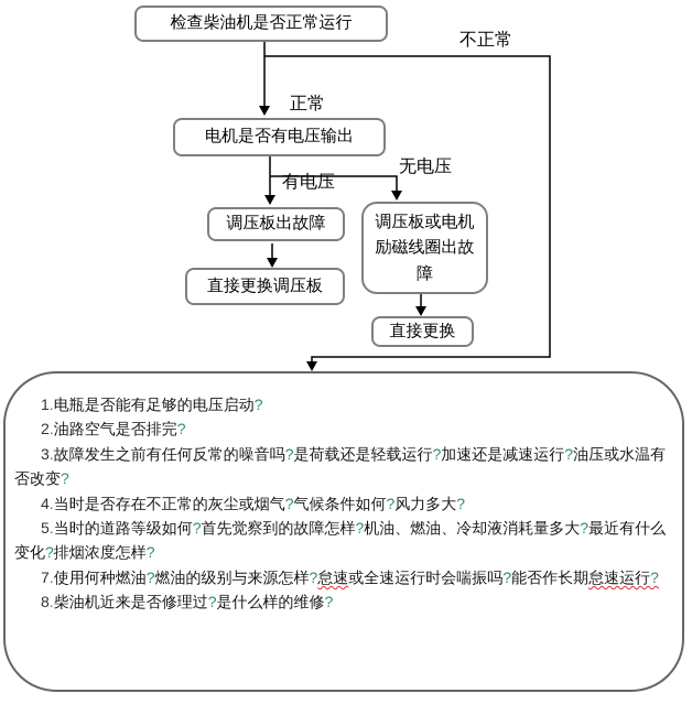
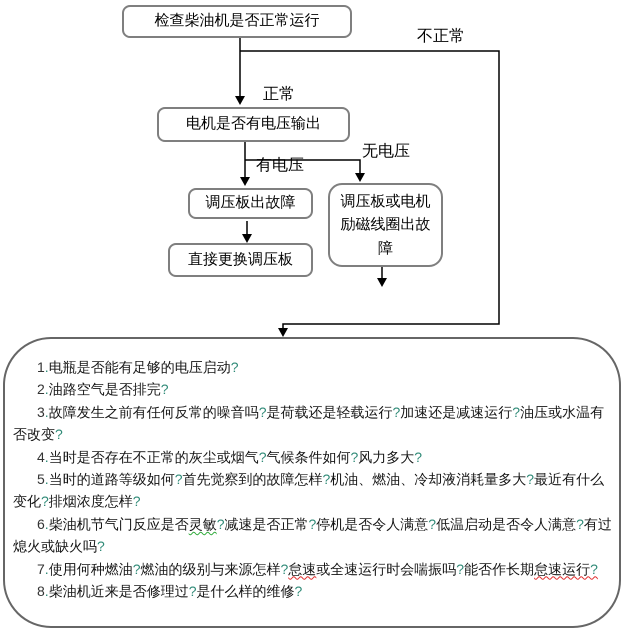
  检查柴油机是否正常运行
  电机是否有电压输出
  调压板出故障
  直接更换调压板
  调压板或电机励磁线圈出故障
- 直接更换
  不正常
  正常
  有电压
  无电压
  1.电瓶是否能有足够的电压启动?
  2.油路空气是否排完?
  3.故障发生之前有任何反常的噪音吗?是荷载还是轻载运行?加速还是减速运行?油压或水温有否改变?
  4.当时是否存在不正常的灰尘或烟气?气候条件如何?风力多大?
  5.当时的道路等级如何?首先觉察到的故障怎样?机油、燃油、冷却液消耗量多大?最近有什么变化?排烟浓度怎样?
+ 6.柴油机节气门反应是否灵敏?减速是否正常?停机是否令人满意?低温启动是否令人满意?有过熄火或缺火吗?
  7.使用何种燃油?燃油的级别与来源怎样?怠速或全速运行时会喘振吗?能否作长期怠速运行?
  8.柴油机近来是否修理过?是什么样的维修?
